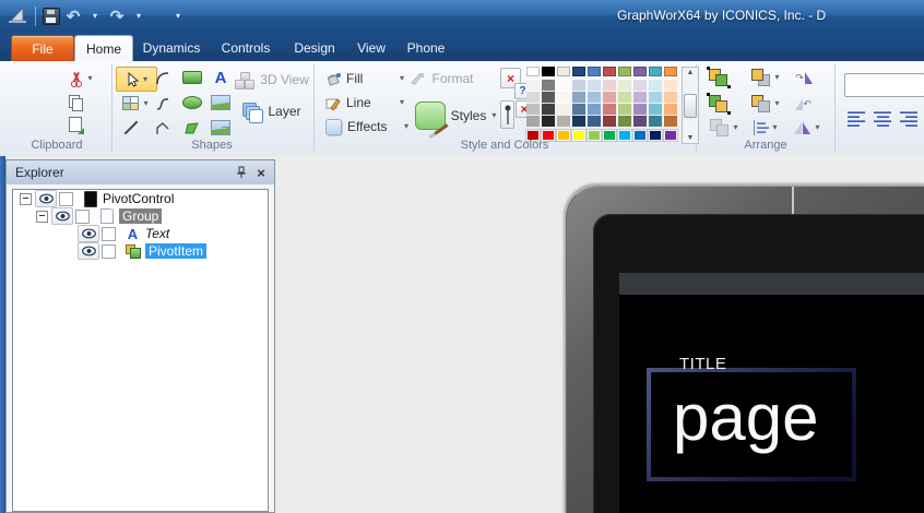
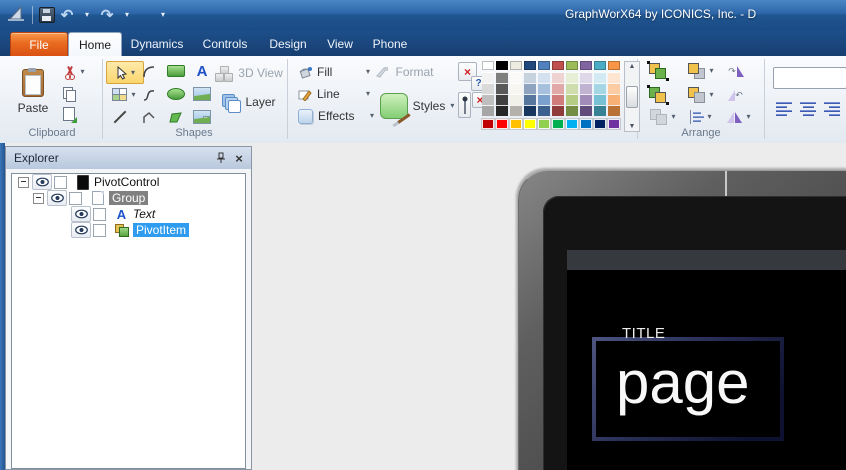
  ↶
  ▾
  ↷
  ▾
  ▾
  GraphWorX64 by ICONICS, Inc. - D
  File
  Home
  Dynamics
  Controls
  Design
  View
  Phone
+ Paste
  ▾
  Clipboard
  ▾
  ▾
  A
  3D View
  Layer
  Shapes
  Fill
  ▾
  Line
  ▾
  Effects
  ▾
  Format
  Styles
  ▾
  ×
  ?
  ×
- Style and Colors
  ▾
  ▾
  ▾
  ▾
  ↷
  ↶
  ▾
  Arrange
  Explorer
  ×
  PivotControl
  Group
  A
  Text
  PivotItem
  TITLE
  page
